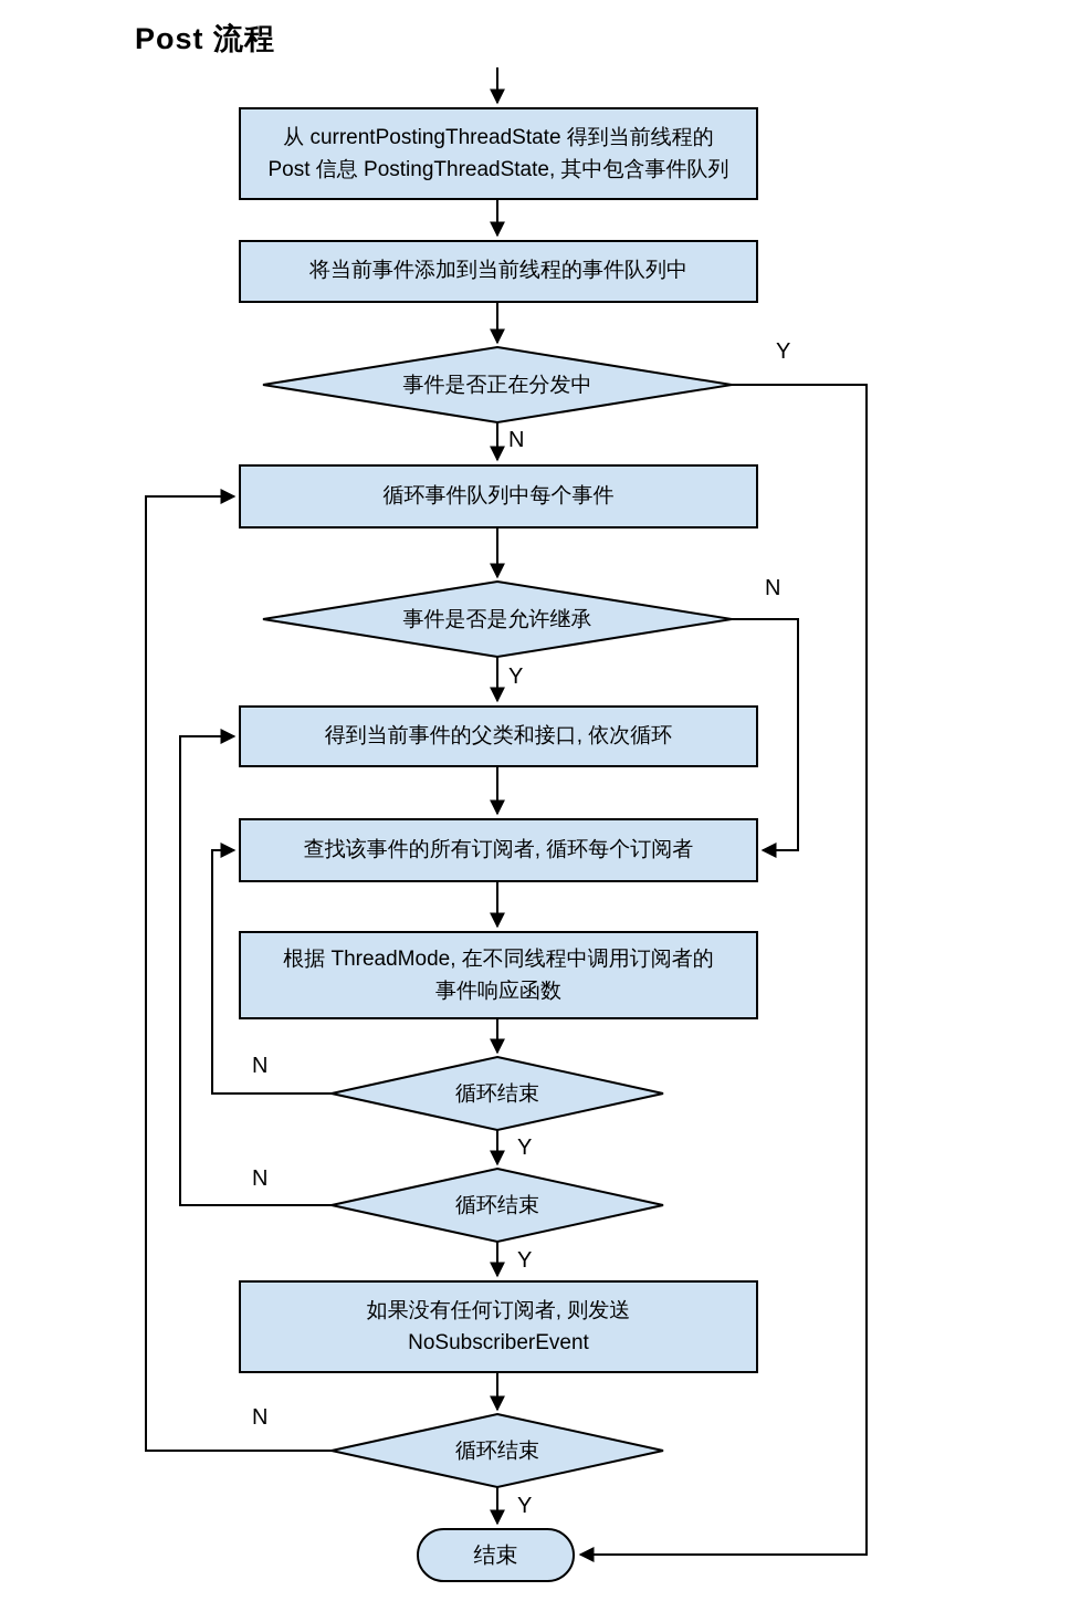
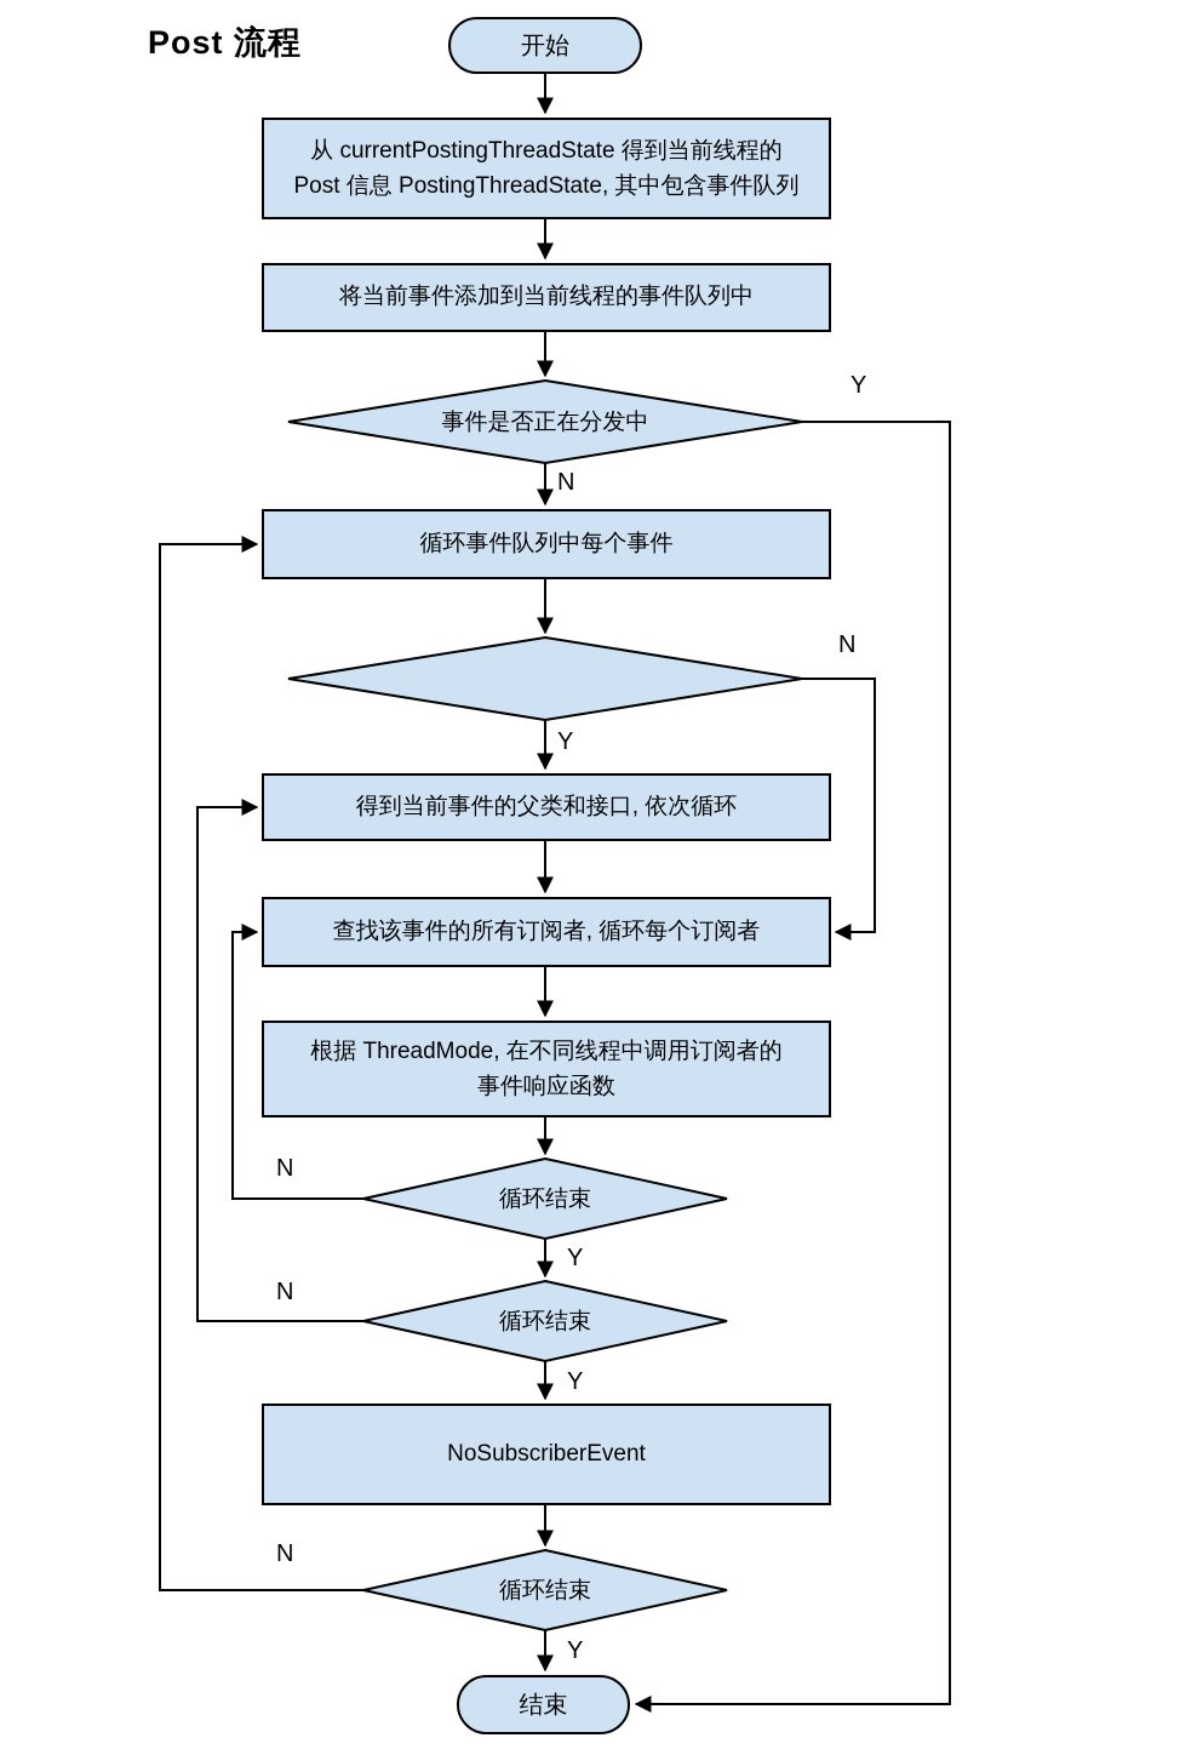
  Post 流程
+ 开始
  结束
  从 currentPostingThreadState 得到当前线程的
  Post 信息 PostingThreadState, 其中包含事件队列
  将当前事件添加到当前线程的事件队列中
  循环事件队列中每个事件
  得到当前事件的父类和接口, 依次循环
  查找该事件的所有订阅者, 循环每个订阅者
  根据 ThreadMode, 在不同线程中调用订阅者的
  事件响应函数
- 如果没有任何订阅者, 则发送
  NoSubscriberEvent
  事件是否正在分发中
- 事件是否是允许继承
  循环结束
  循环结束
  循环结束
  Y
  N
  N
  Y
  N
  Y
  N
  Y
  N
  Y
